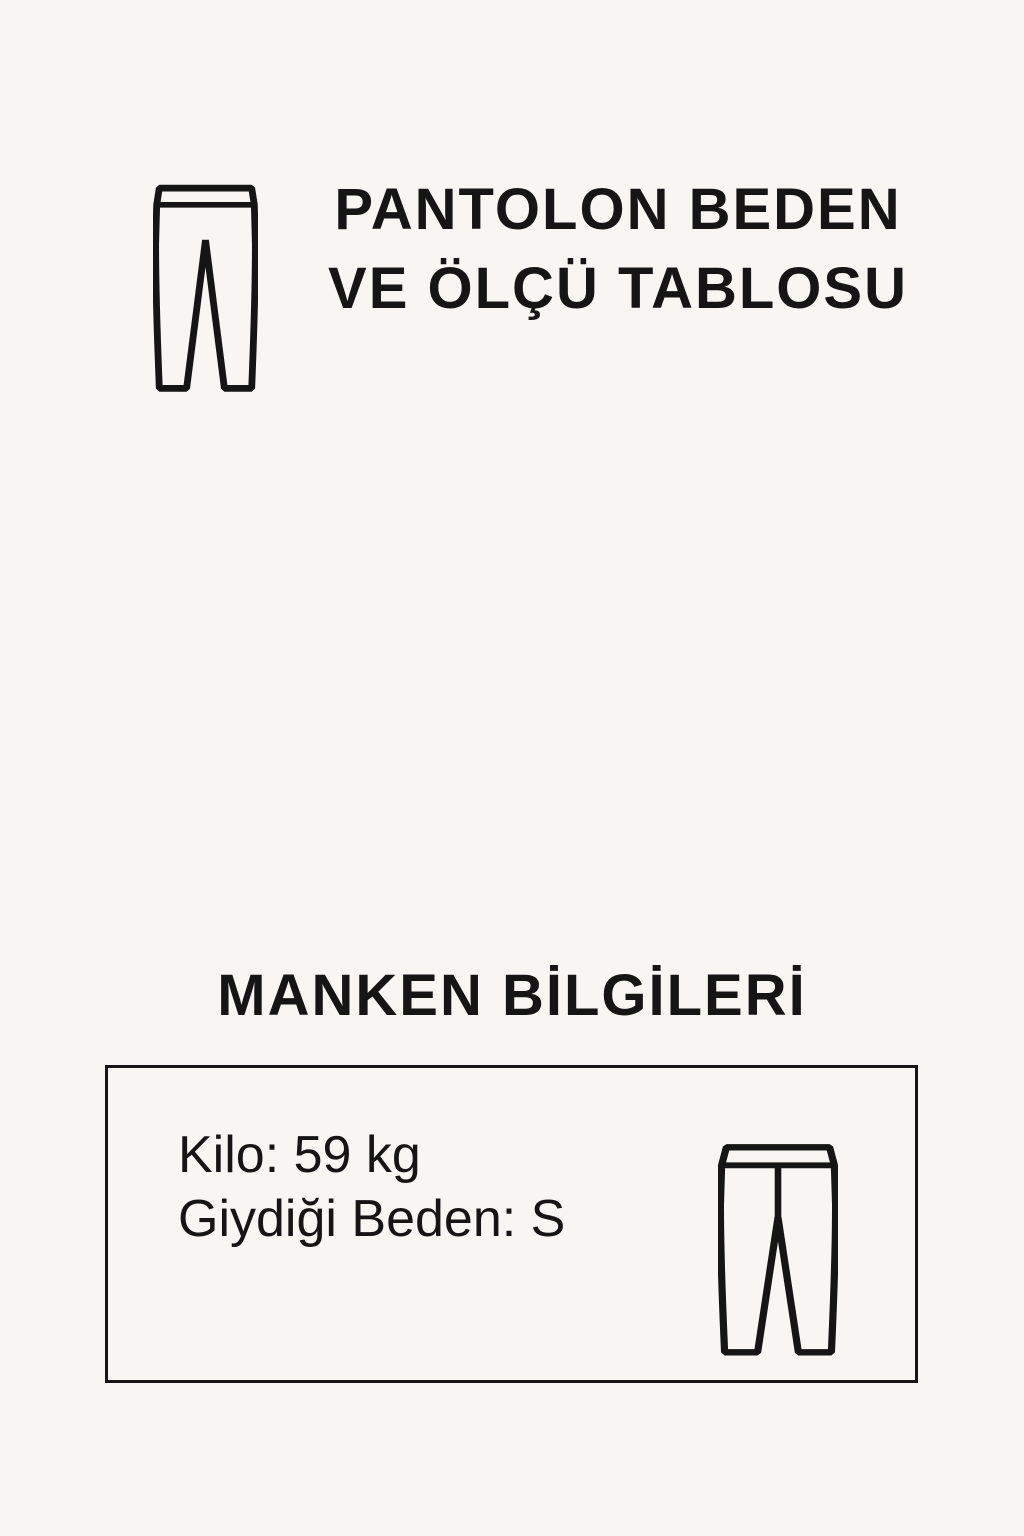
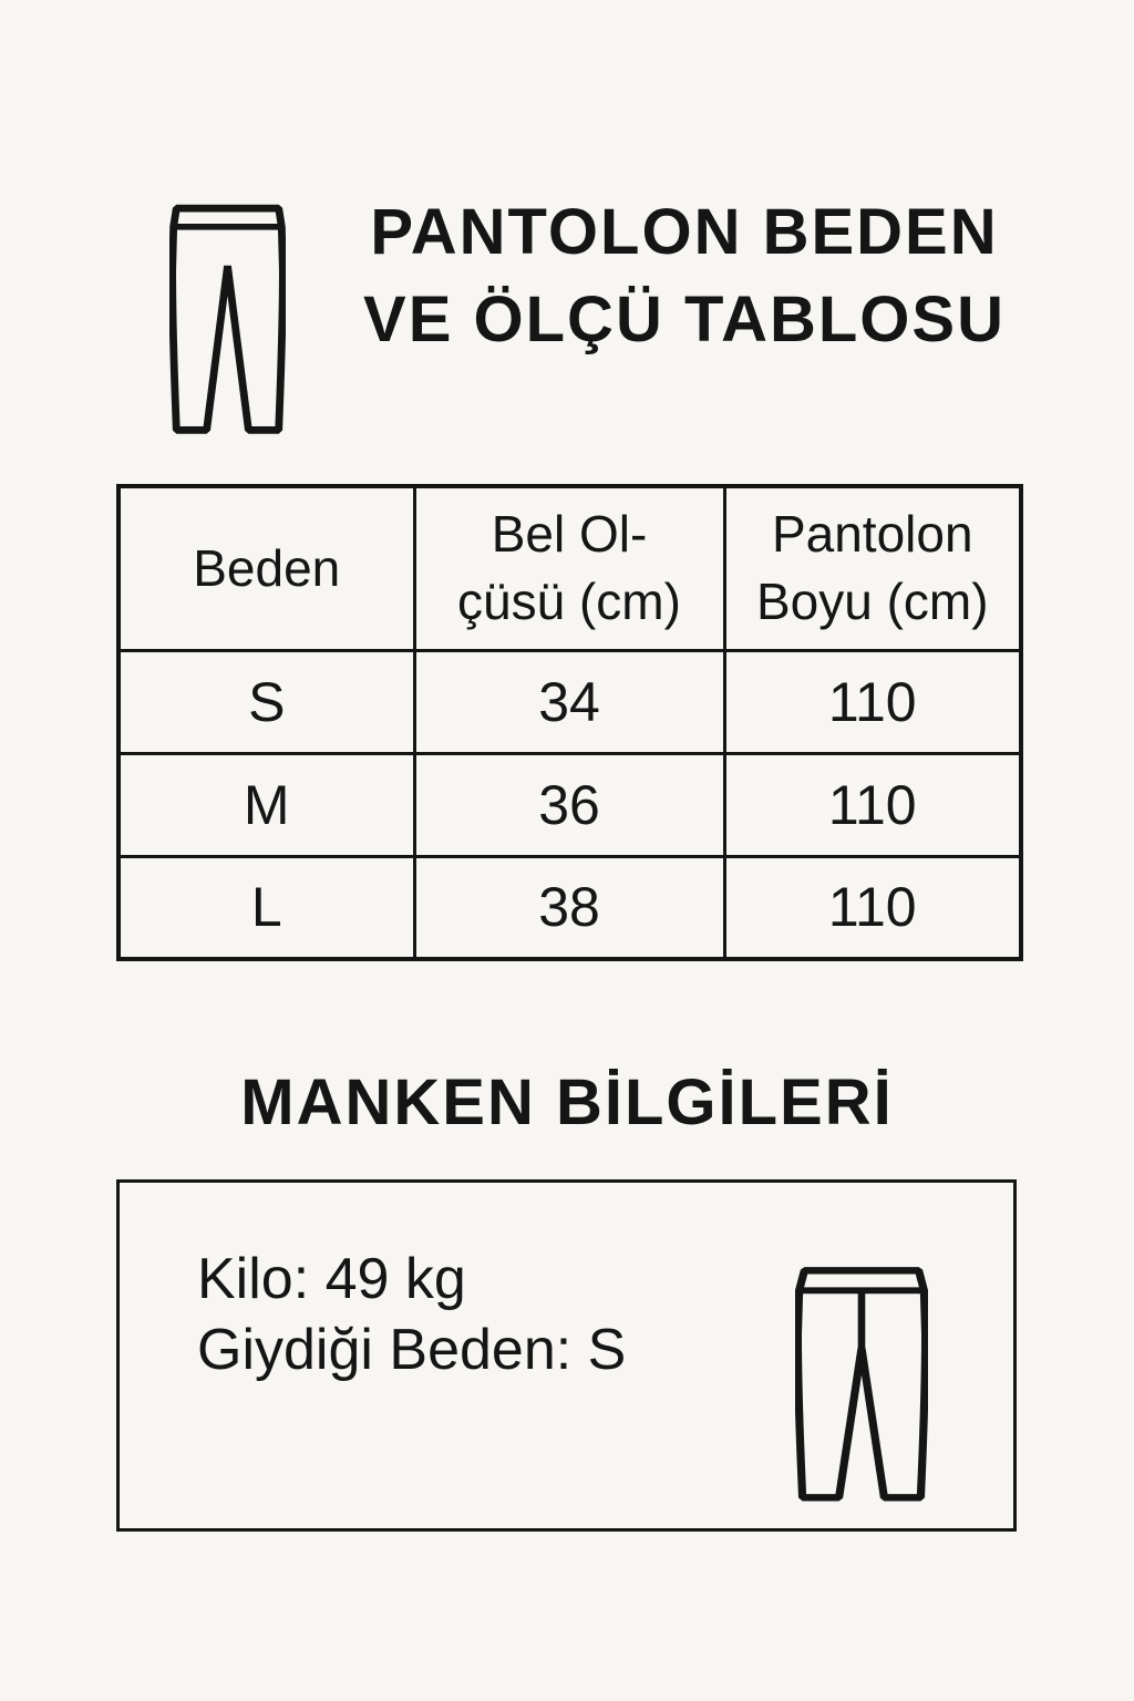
  PANTOLON BEDEN
  VE ÖLÇÜ TABLOSU
+ Beden	Bel Ol- çüsü (cm)	Pantolon Boyu (cm)
+ S	34	110
+ M	36	110
+ L	38	110
  MANKEN BİLGİLERİ
- Kilo: 59 kg
+ Kilo: 49 kg
  Giydiği Beden: S
